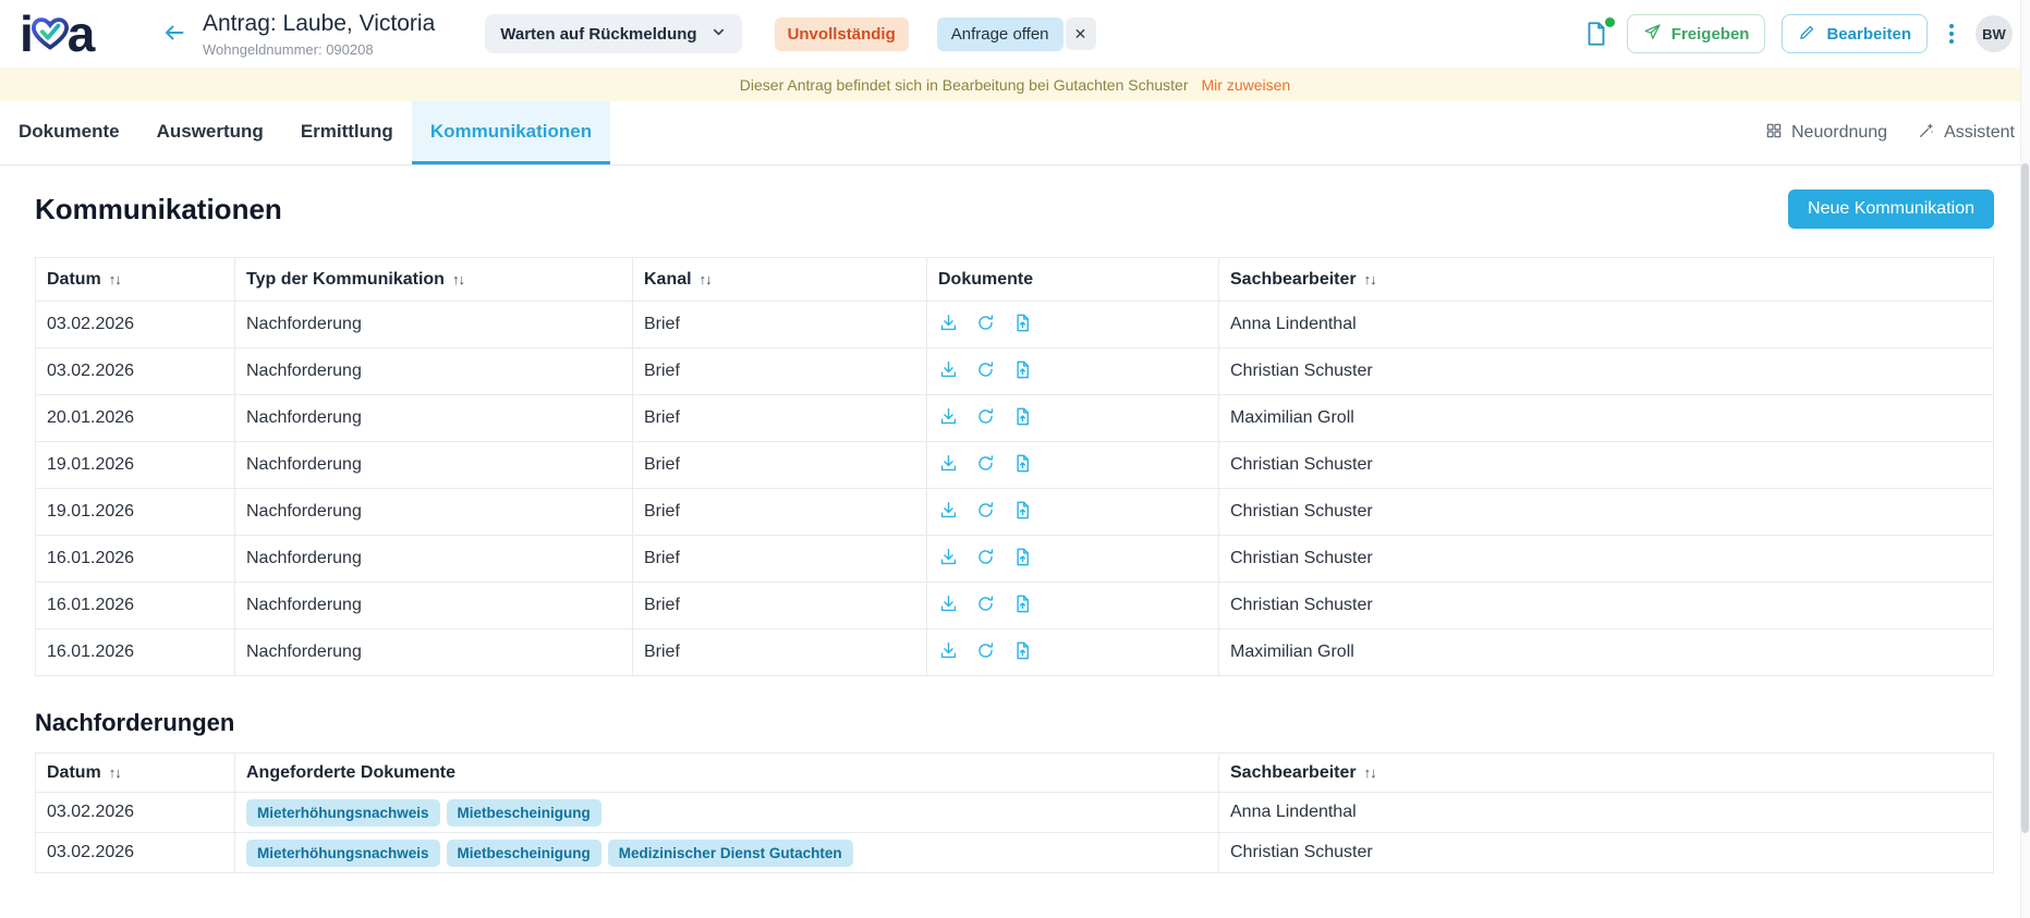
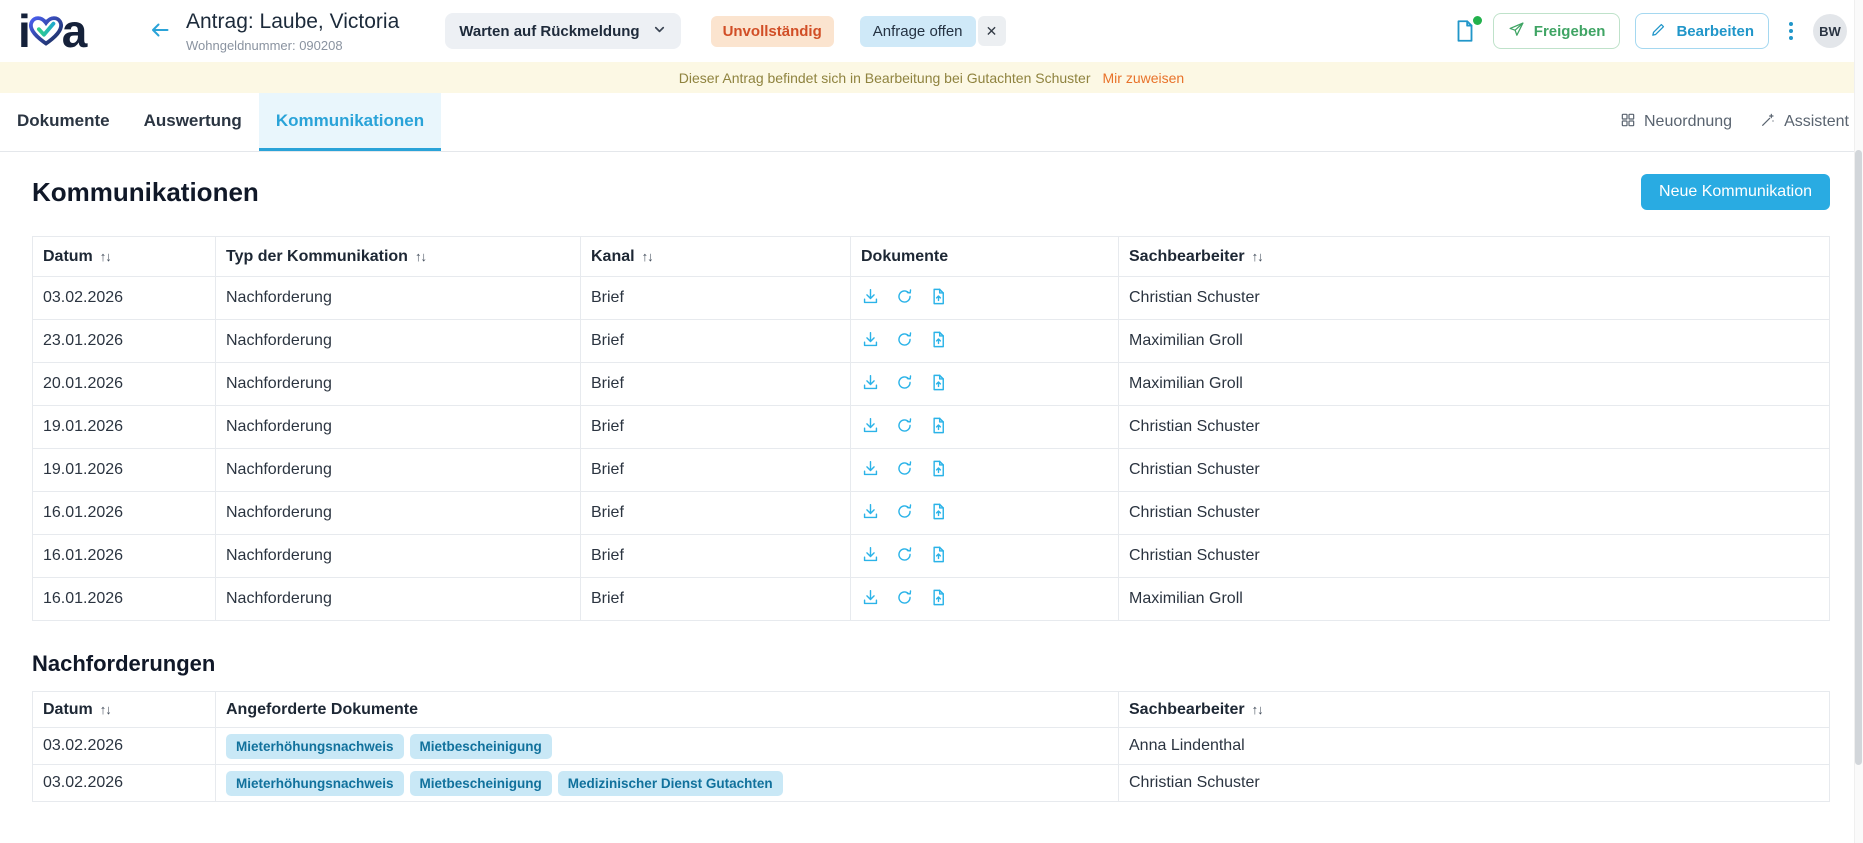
  i
  a
  Antrag: Laube, Victoria
  Wohngeldnummer: 090208
  Warten auf Rückmeldung
  Unvollständig
  Anfrage offen
  ✕
  Freigeben
  Bearbeiten
  BW
  Dieser Antrag befindet sich in Bearbeitung bei Gutachten Schuster
  Mir zuweisen
  Dokumente
  Auswertung
- Ermittlung
  Kommunikationen
  Neuordnung
  Assistent
  Kommunikationen
  Neue Kommunikation
  Datum ↑↓	Typ der Kommunikation ↑↓	Kanal ↑↓	Dokumente	Sachbearbeiter ↑↓
- 03.02.2026	Nachforderung	Brief		Anna Lindenthal
  03.02.2026	Nachforderung	Brief		Christian Schuster
+ 23.01.2026	Nachforderung	Brief		Maximilian Groll
  20.01.2026	Nachforderung	Brief		Maximilian Groll
  19.01.2026	Nachforderung	Brief		Christian Schuster
  19.01.2026	Nachforderung	Brief		Christian Schuster
  16.01.2026	Nachforderung	Brief		Christian Schuster
  16.01.2026	Nachforderung	Brief		Christian Schuster
  16.01.2026	Nachforderung	Brief		Maximilian Groll
  Nachforderungen
  Datum ↑↓	Angeforderte Dokumente	Sachbearbeiter ↑↓
  03.02.2026	Mieterhöhungsnachweis Mietbescheinigung	Anna Lindenthal
  03.02.2026	Mieterhöhungsnachweis Mietbescheinigung Medizinischer Dienst Gutachten	Christian Schuster
